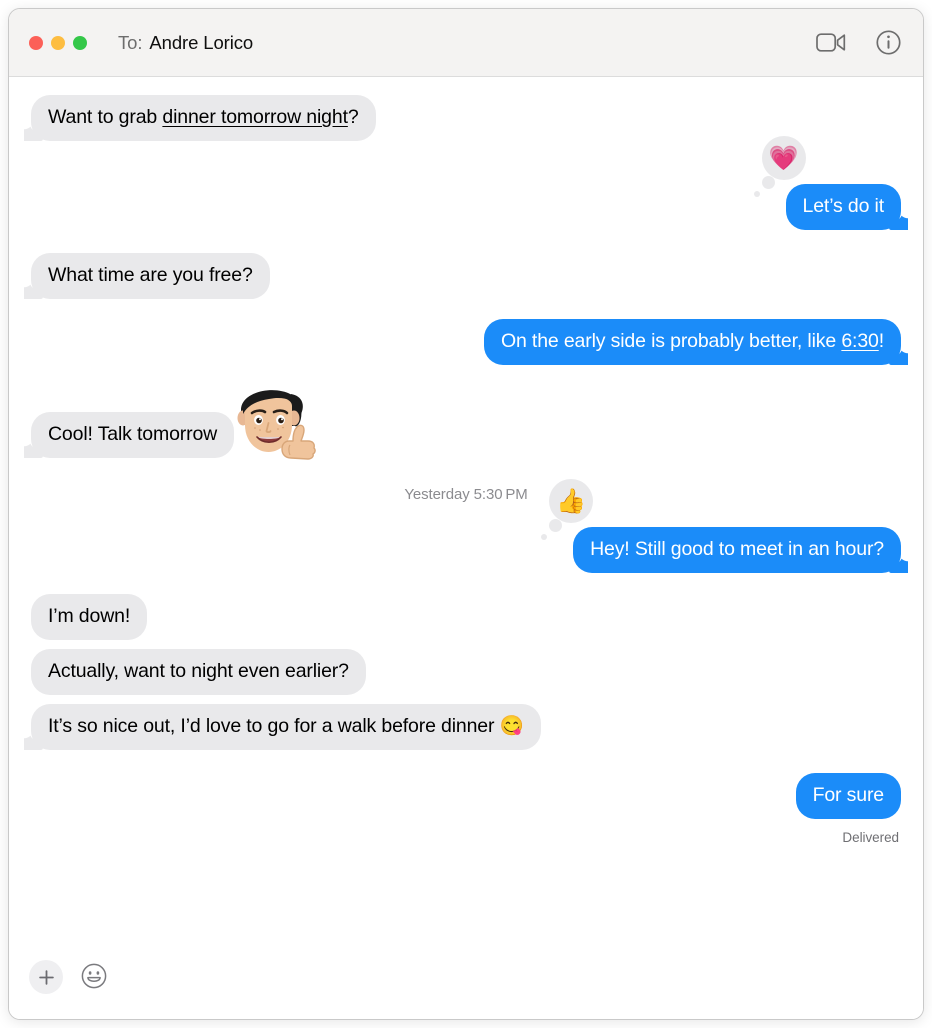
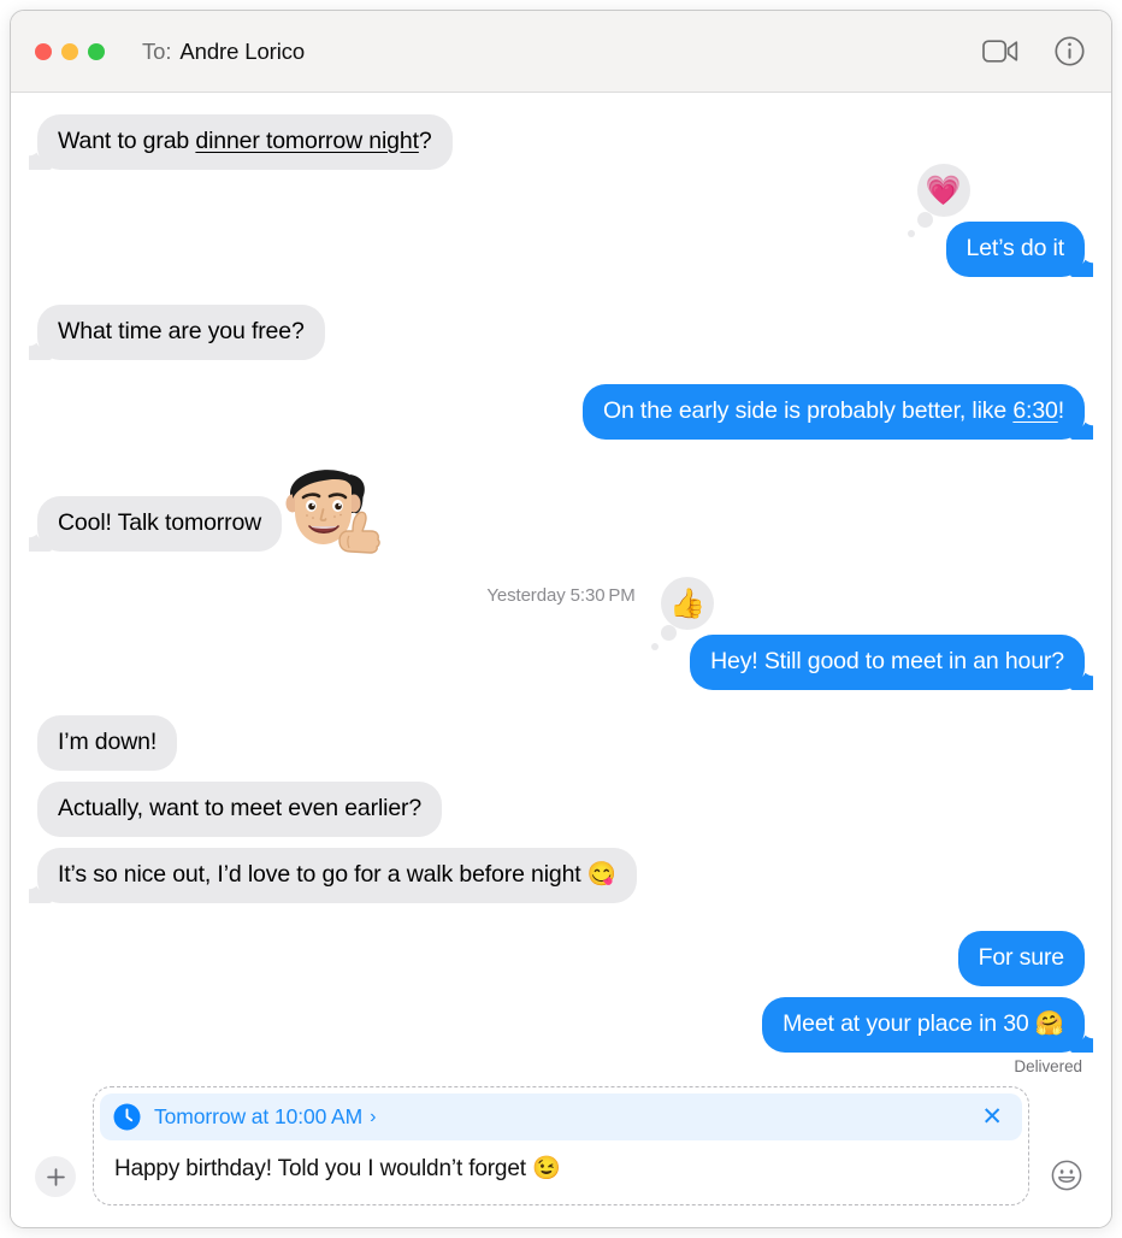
  To:
  Andre Lorico
  Want to grab dinner tomorrow night?
  💗
  Let’s do it
  What time are you free?
  On the early side is probably better, like 6:30!
  Cool! Talk tomorrow
  Yesterday 5:30 PM
  👍
  Hey! Still good to meet in an hour?
  I’m down!
- Actually, want to night even earlier?
+ Actually, want to meet even earlier?
- It’s so nice out, I’d love to go for a walk before dinner 😋
+ It’s so nice out, I’d love to go for a walk before night 😋
  For sure
+ Meet at your place in 30 🤗
  Delivered
+ Tomorrow at 10:00 AM
+ ›
+ ✕
+ Happy birthday! Told you I wouldn’t forget 😉
